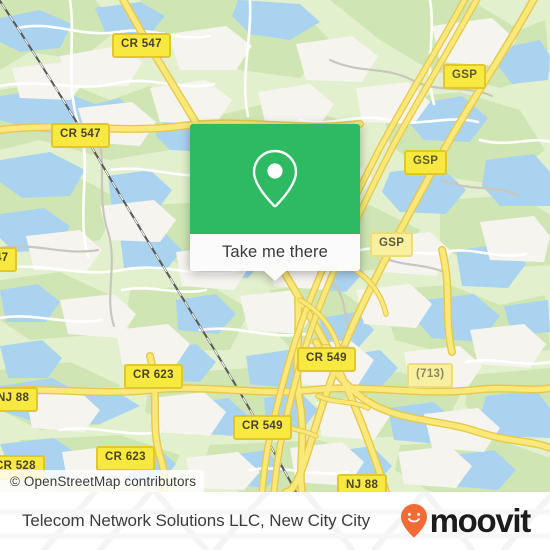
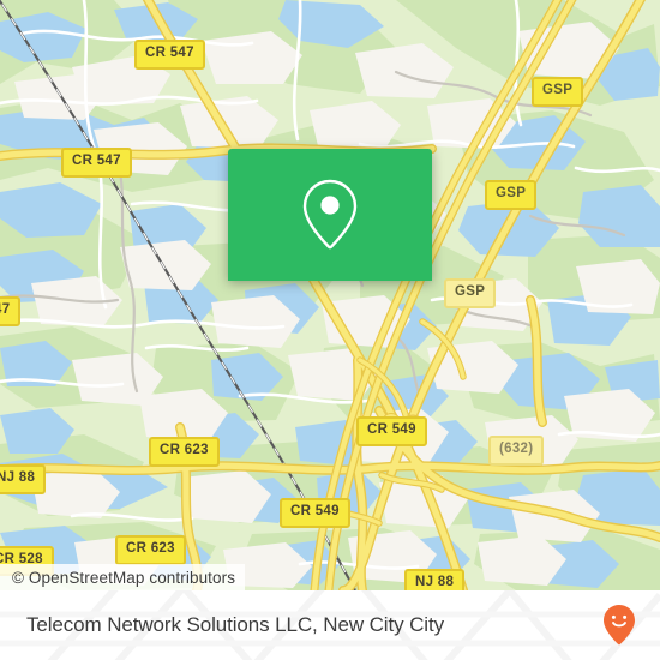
  CR 547
  GSP
  CR 547
  GSP
  GSP
  CR 549
  CR 623
- (713)
+ (632)
  NJ 88
  CR 549
  R 528
  CR 623
  NJ 88
  © OpenStreetMap contributors
- Take me there
  Telecom Network Solutions LLC, New City City
- moovit
